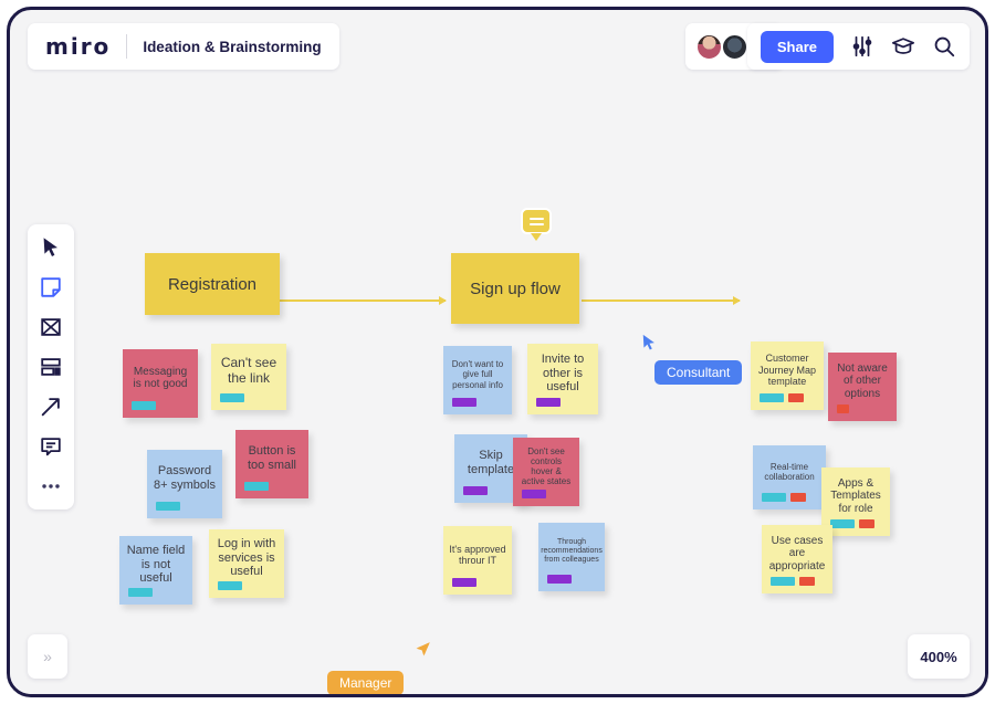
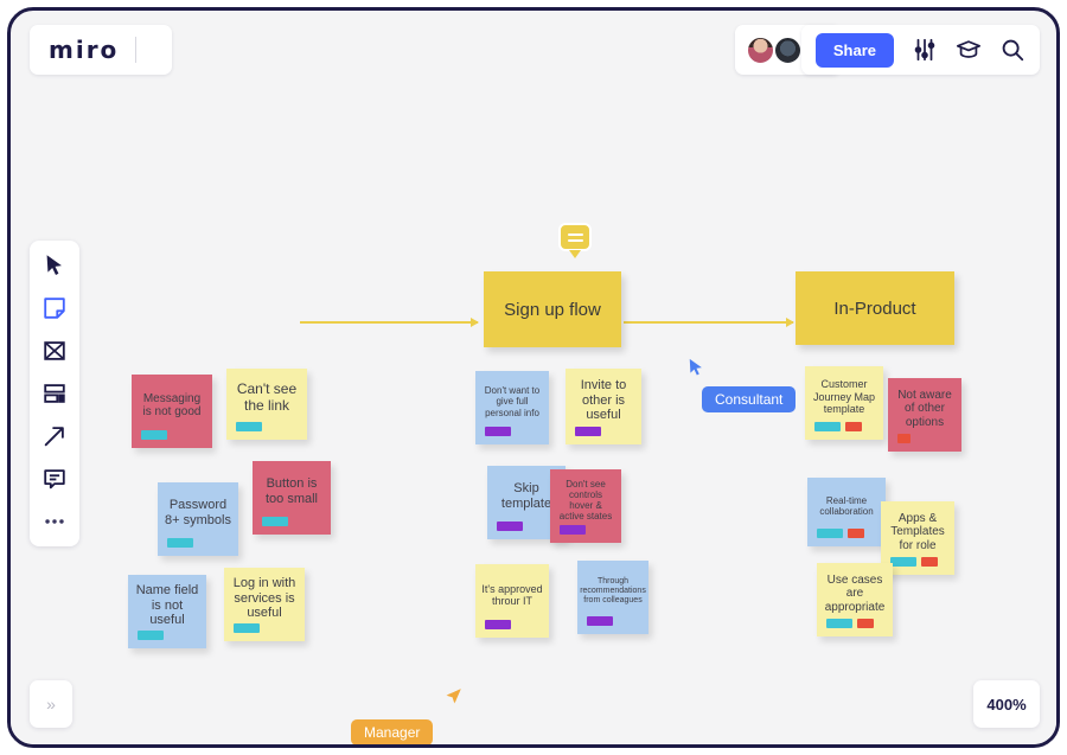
  miro
- Ideation & Brainstorming
  Share
- Registration
  Sign up flow
+ In-Product
  Messaging is not good
  Can't see the link
  Password 8+ symbols
  Button is too small
  Name field is not useful
  Log in with services is useful
  Don't want to give full personal info
  Invite to other is useful
  Skip template
  Don't see controls hover & active states
  It's approved throur IT
  Customer Journey Map template
  Not aware of other options
  Real-time collaboration
  Apps & Templates for role
  Use cases are appropriate
  Consultant
  Manager
  »
  400%
